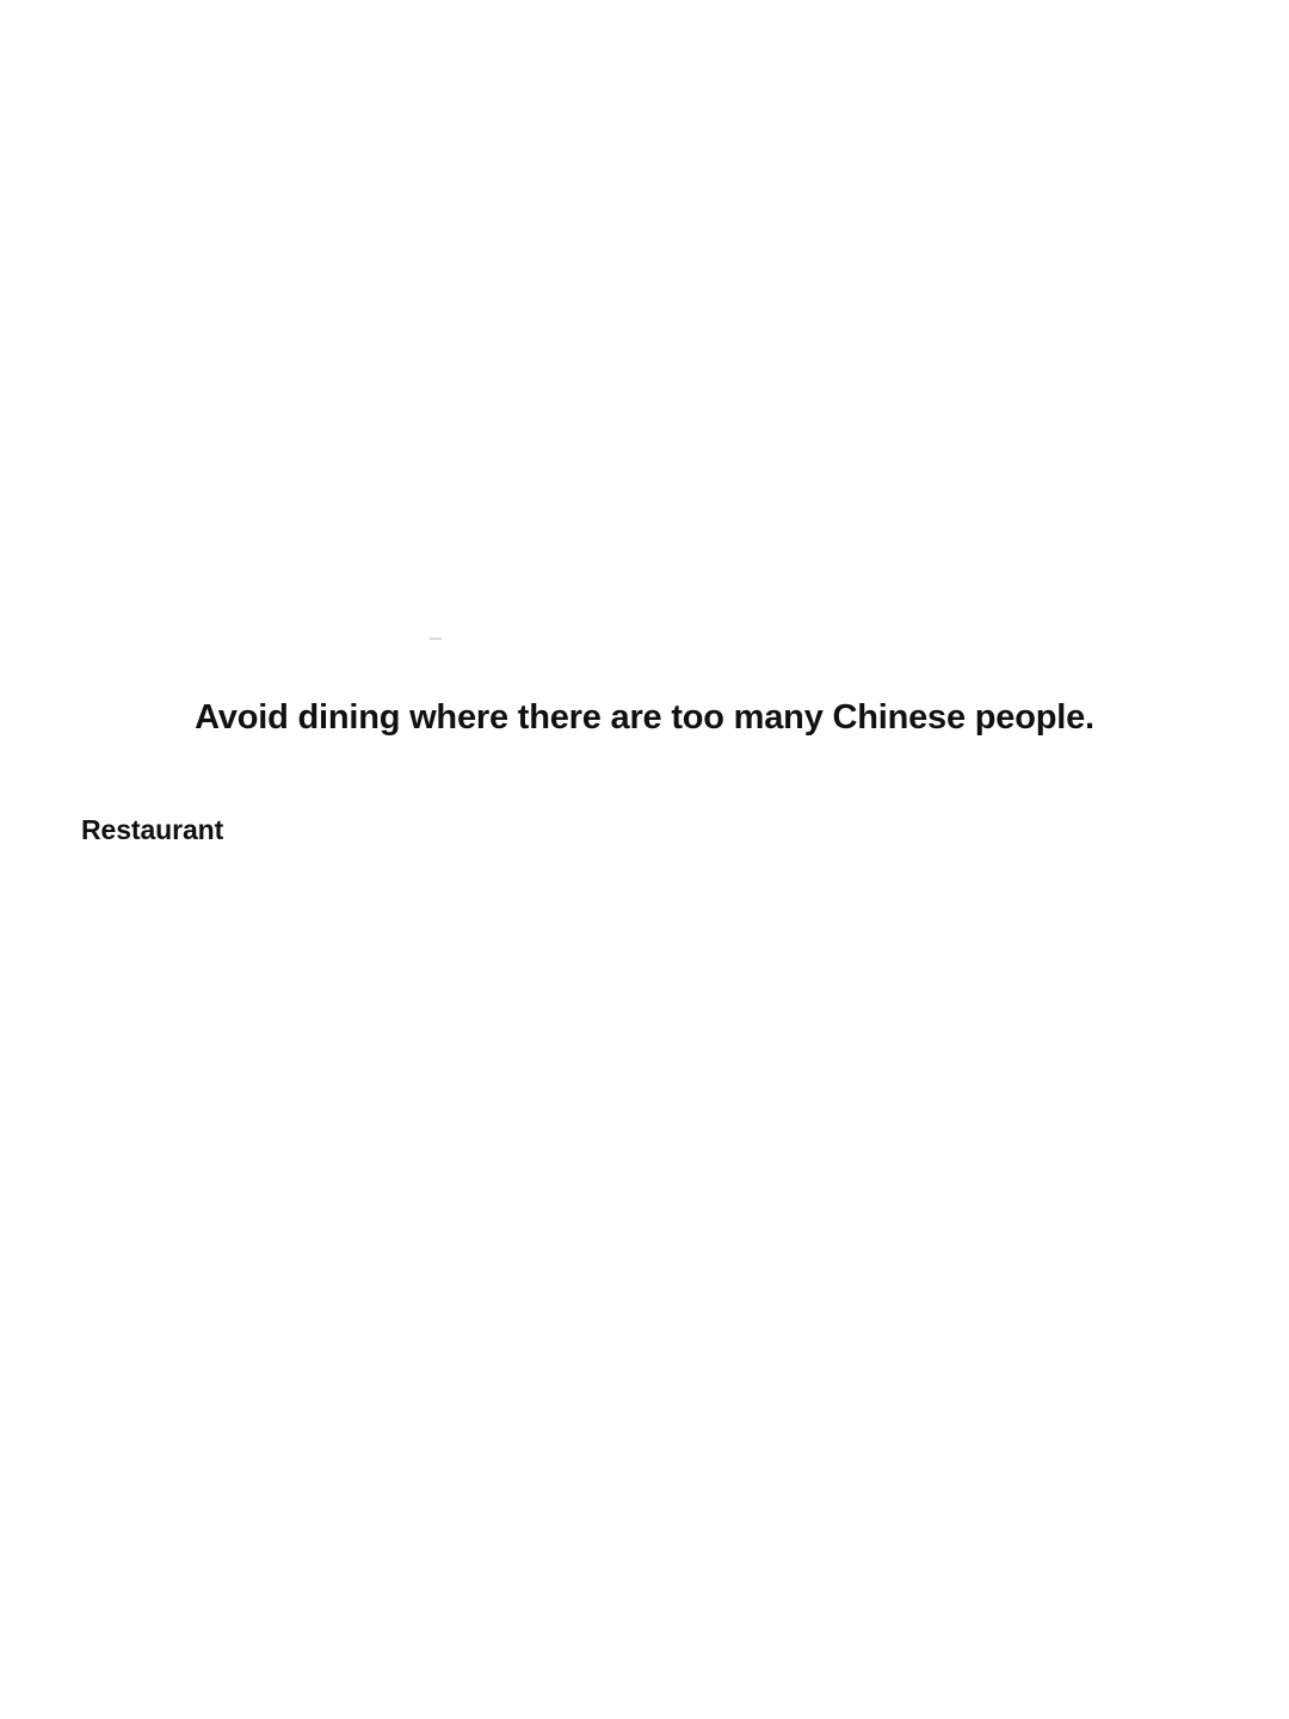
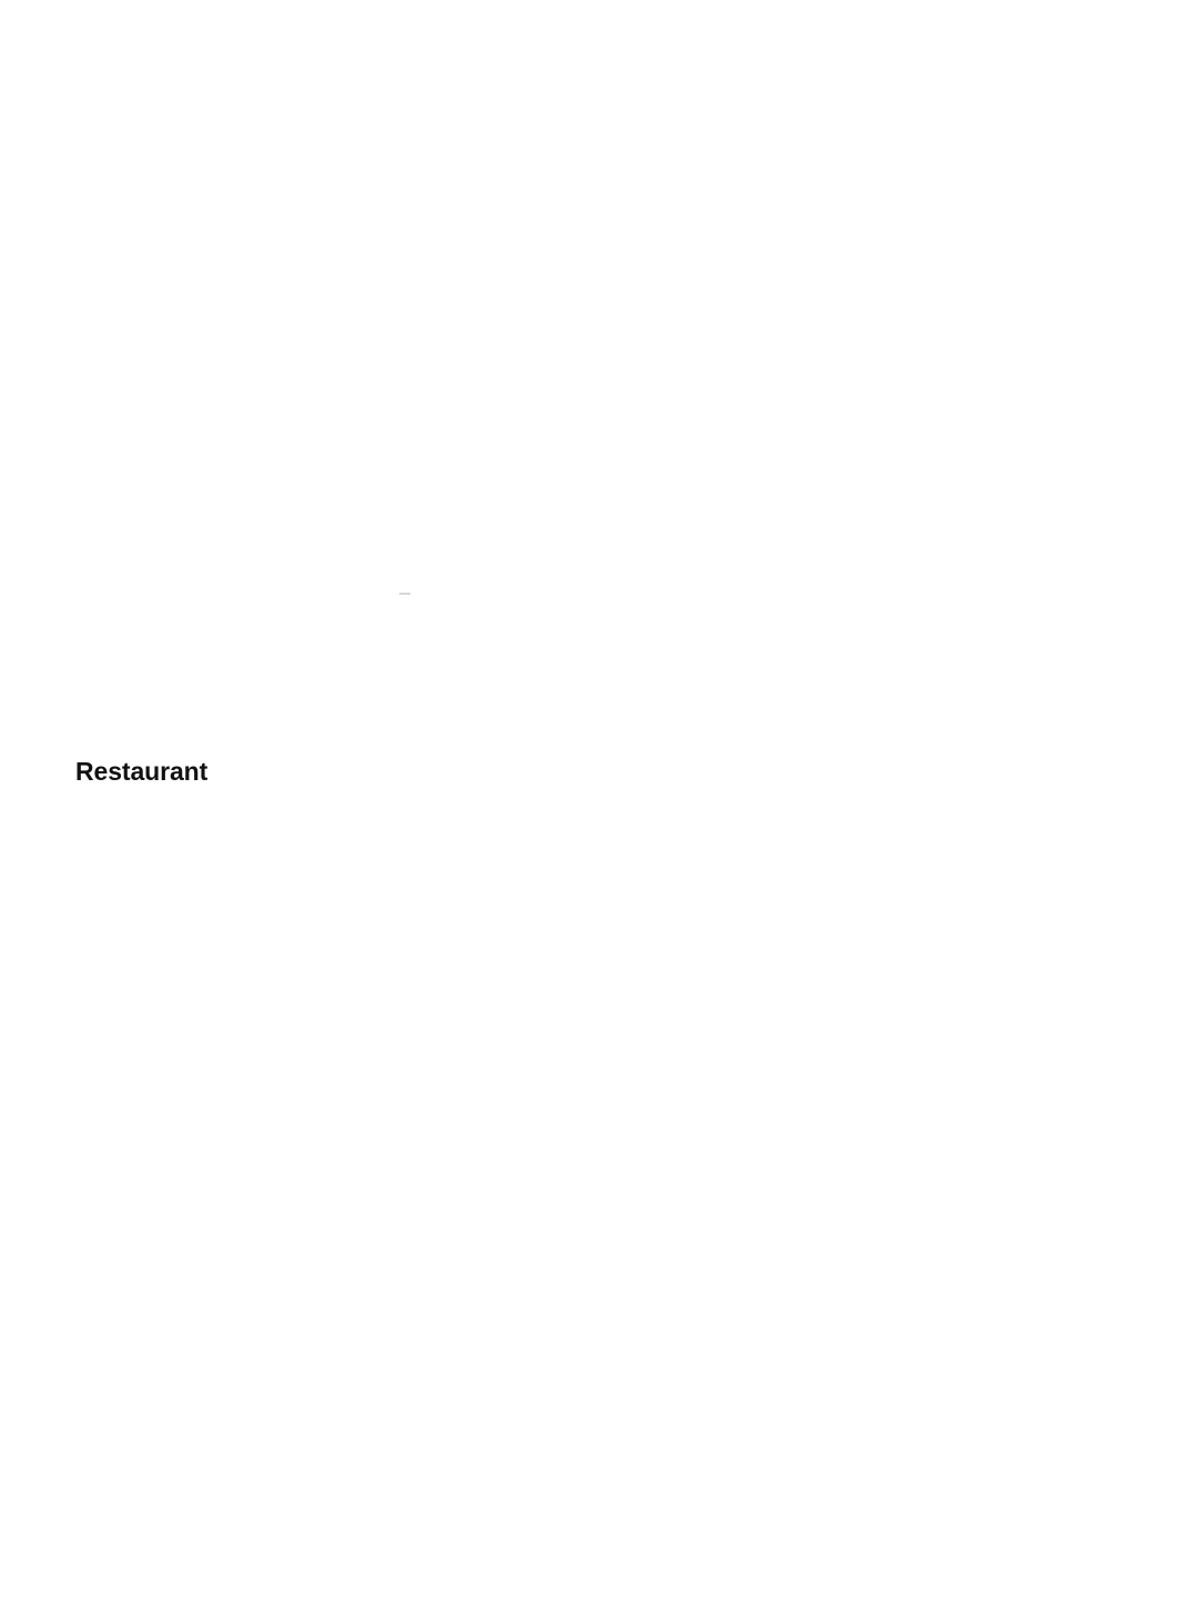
- Avoid dining where there are too many Chinese people.
  Restaurant
